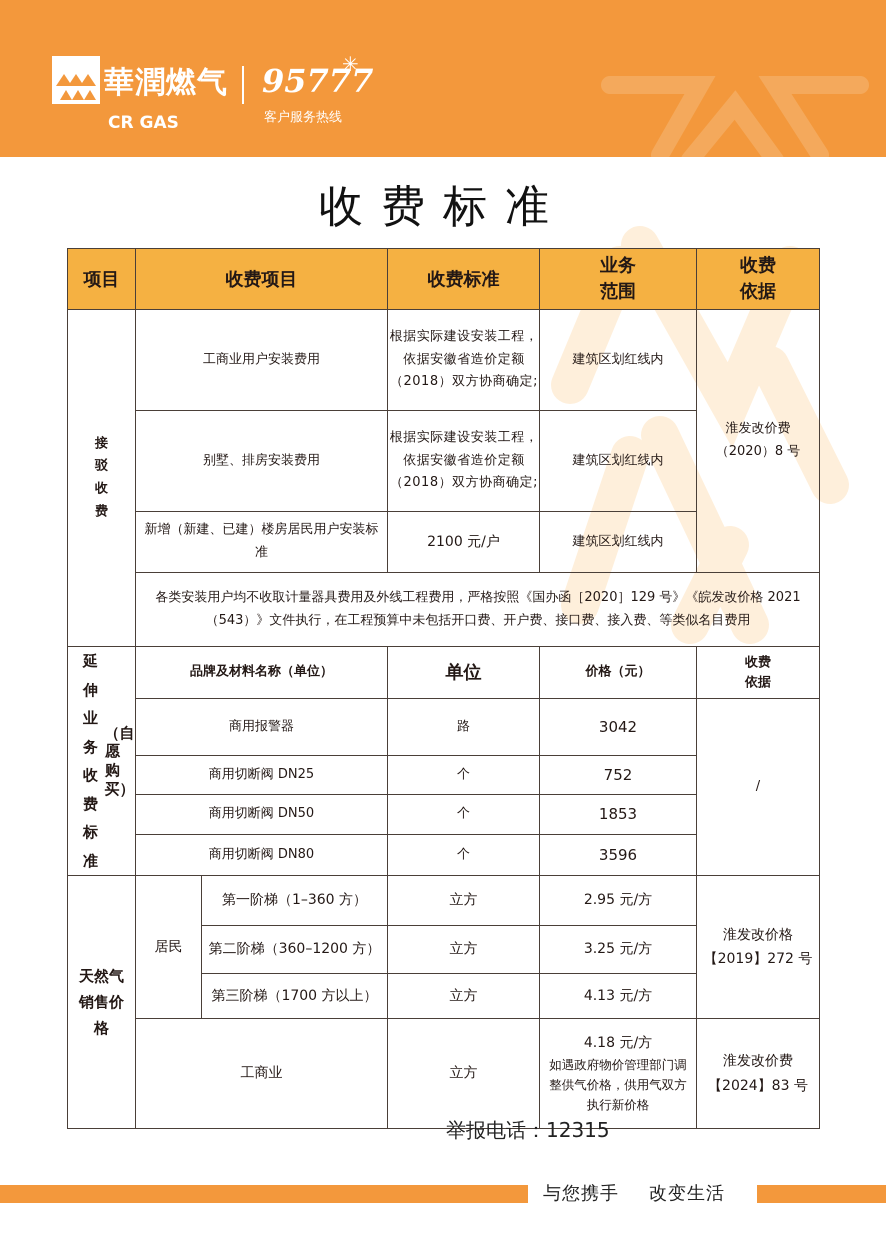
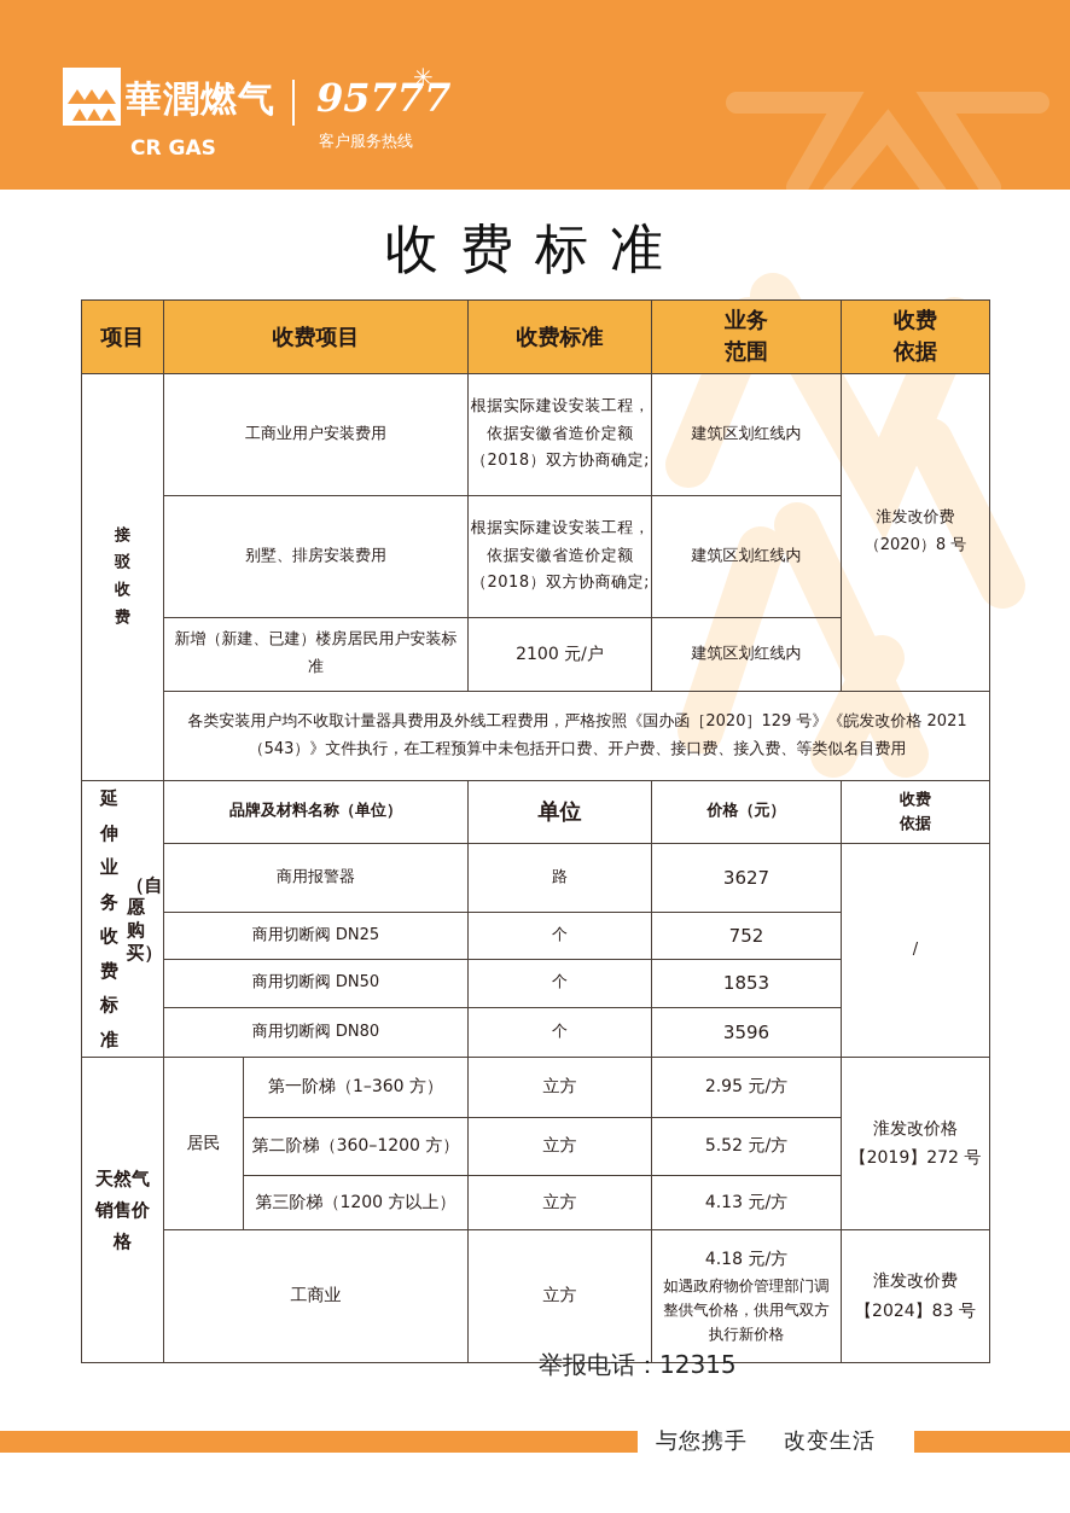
  華潤燃气
  CR GAS
  95777
  ✳
  客户服务热线
  收费标准
  项目	收费项目	收费标准	业务范围	收费依据
  接驳收费	工商业用户安装费用	根据实际建设安装工程，依据安徽省造价定额（2018）双方协商确定;	建筑区划红线内	淮发改价费 （2020）8 号
  别墅、排房安装费用	根据实际建设安装工程，依据安徽省造价定额（2018）双方协商确定;	建筑区划红线内
  新增（新建、已建）楼房居民用户安装标准	2100 元/户	建筑区划红线内
  各类安装用户均不收取计量器具费用及外线工程费用，严格按照《国办函［2020］129 号》《皖发改价格 2021（543）》文件执行，在工程预算中未包括开口费、开户费、接口费、接入费、等类似名目费用
  延伸业务收费标准 （自愿购买）	品牌及材料名称（单位）	单位	价格（元）	收费依据
- 商用报警器	路	3042	/
+ 商用报警器	路	3627	/
  商用切断阀 DN25	个	752
  商用切断阀 DN50	个	1853
  商用切断阀 DN80	个	3596
  天然气销售价格	居民	第一阶梯（1–360 方）	立方	2.95 元/方	淮发改价格 【2019】272 号
- 第二阶梯（360–1200 方）	立方	3.25 元/方
+ 第二阶梯（360–1200 方）	立方	5.52 元/方
- 第三阶梯（1700 方以上）	立方	4.13 元/方
+ 第三阶梯（1200 方以上）	立方	4.13 元/方
  工商业	立方	4.18 元/方 如遇政府物价管理部门调整供气价格，供用气双方执行新价格	淮发改价费 【2024】83 号
  举报电话：12315
  与您携手 改变生活
